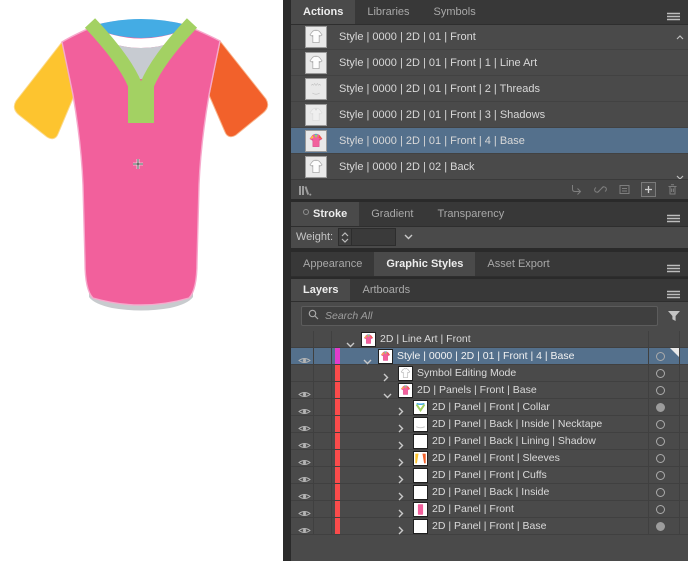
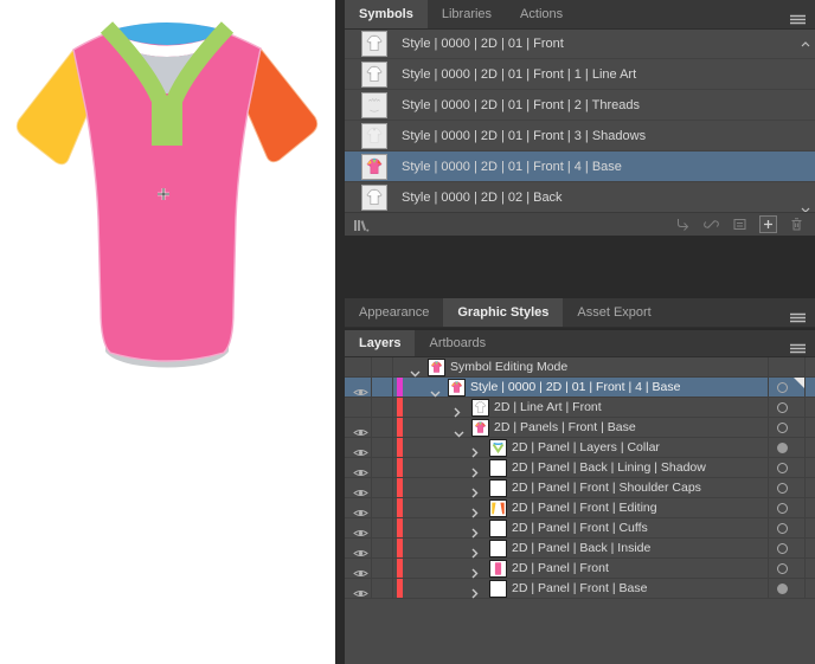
- Actions
+ Symbols
  Libraries
- Symbols
+ Actions
  Style | 0000 | 2D | 01 | Front
  Style | 0000 | 2D | 01 | Front | 1 | Line Art
  Style | 0000 | 2D | 01 | Front | 2 | Threads
  Style | 0000 | 2D | 01 | Front | 3 | Shadows
  Style | 0000 | 2D | 01 | Front | 4 | Base
  Style | 0000 | 2D | 02 | Back
- Stroke
- Gradient
- Transparency
- Weight:
  Appearance
  Graphic Styles
  Asset Export
  Layers
  Artboards
- Search All
- 2D | Line Art | Front
+ Symbol Editing Mode
  Style | 0000 | 2D | 01 | Front | 4 | Base
- Symbol Editing Mode
+ 2D | Line Art | Front
  2D | Panels | Front | Base
- 2D | Panel | Front | Collar
+ 2D | Panel | Layers | Collar
- 2D | Panel | Back | Inside | Necktape
  2D | Panel | Back | Lining | Shadow
+ 2D | Panel | Front | Shoulder Caps
- 2D | Panel | Front | Sleeves
+ 2D | Panel | Front | Editing
  2D | Panel | Front | Cuffs
  2D | Panel | Back | Inside
  2D | Panel | Front
  2D | Panel | Front | Base
